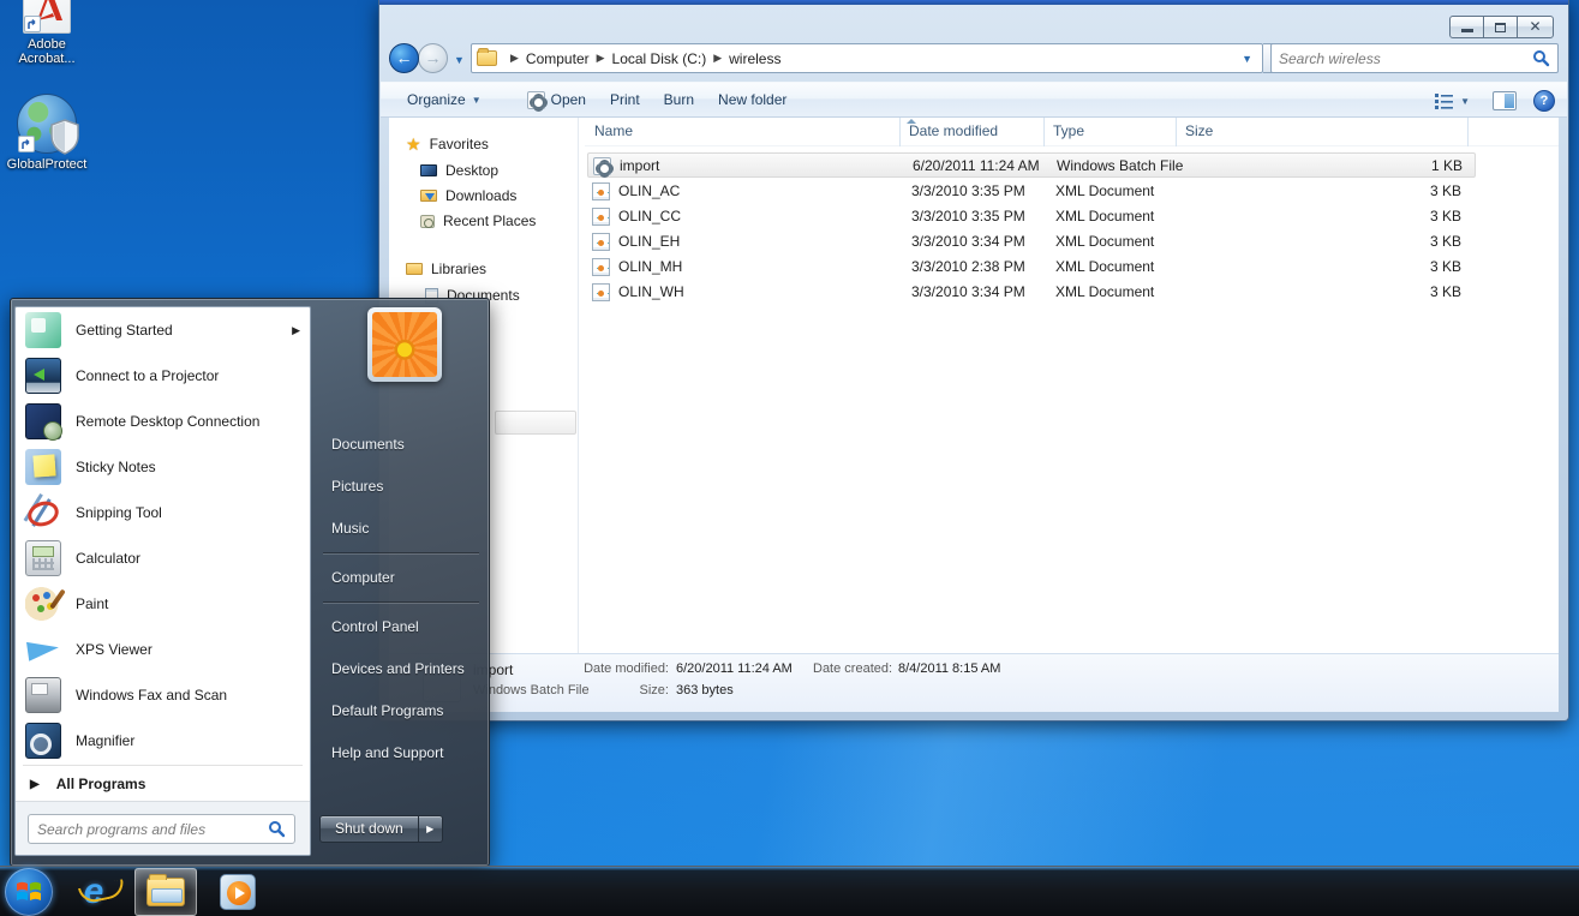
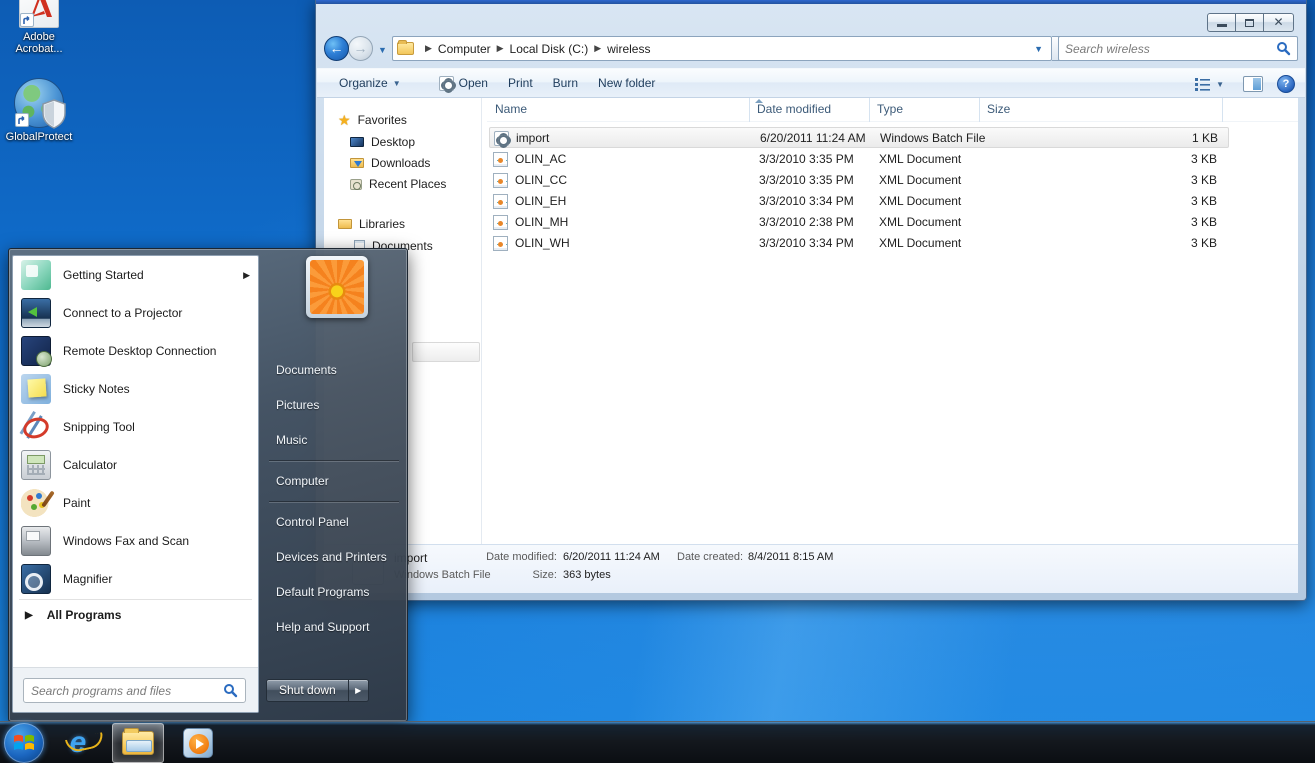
  Adobe
  Acrobat...
  GlobalProtect
  ✕
  ←
  →
  ▼
  ▶
  Computer
  ▶
  Local Disk (C:)
  ▶
  wireless
  ▼
  Search wireless
  Organize
  ▼
  Open
  Print
  Burn
  New folder
  ▼
  ?
  ★
  Favorites
  Desktop
  Downloads
  Recent Places
  Libraries
  Documents
  Name
  Date modified
  Type
  Size
  import
  6/20/2011 11:24 AM
  Windows Batch File
  1 KB
  OLIN_AC
  3/3/2010 3:35 PM
  XML Document
  3 KB
  OLIN_CC
  3/3/2010 3:35 PM
  XML Document
  3 KB
  OLIN_EH
  3/3/2010 3:34 PM
  XML Document
  3 KB
  OLIN_MH
  3/3/2010 2:38 PM
  XML Document
  3 KB
  OLIN_WH
  3/3/2010 3:34 PM
  XML Document
  3 KB
  ndows Batch File
  Date modified:
  6/20/2011 11:24 AM
  Size:
  363 bytes
  Date created:
  8/4/2011 8:15 AM
  Getting Started
  ▶
  Connect to a Projector
  Remote Desktop Connection
  Sticky Notes
  Snipping Tool
  Calculator
  Paint
- XPS Viewer
  Windows Fax and Scan
  Magnifier
  ▶
  All Programs
  Search programs and files
  Documents
  Pictures
  Music
  Computer
  Control Panel
  Devices and Printers
  Default Programs
  Help and Support
  Shut down
  ▶
  e
